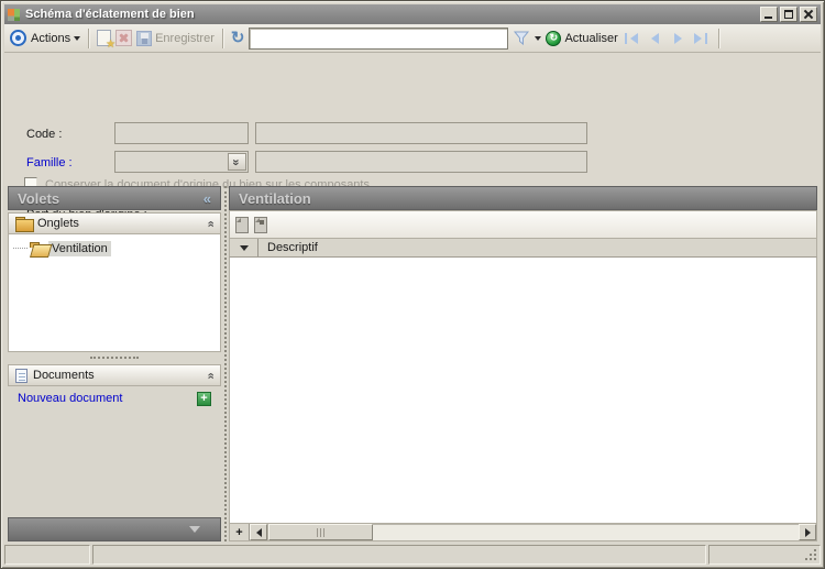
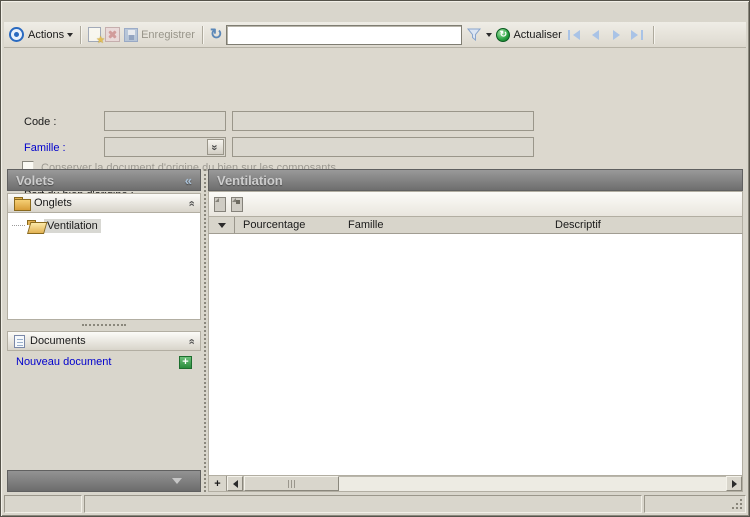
- Schéma d'éclatement de bien
  Actions
  ★
  Enregistrer
  ↻
  ↻
  Actualiser
  Code :
  Famille :
  Conserver la document d'origine du bien sur les composants
  Volets
  «
  Onglets
  Ventilation
  Documents
  Nouveau document
  +
  Ventilation
+ Pourcentage
+ Famille
  Descriptif
  +
